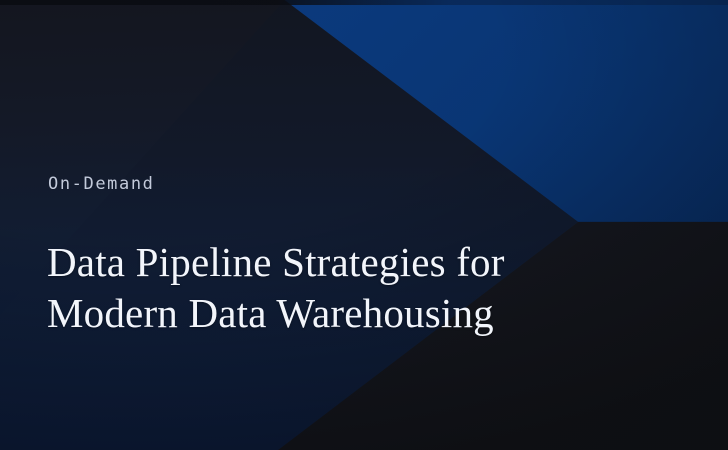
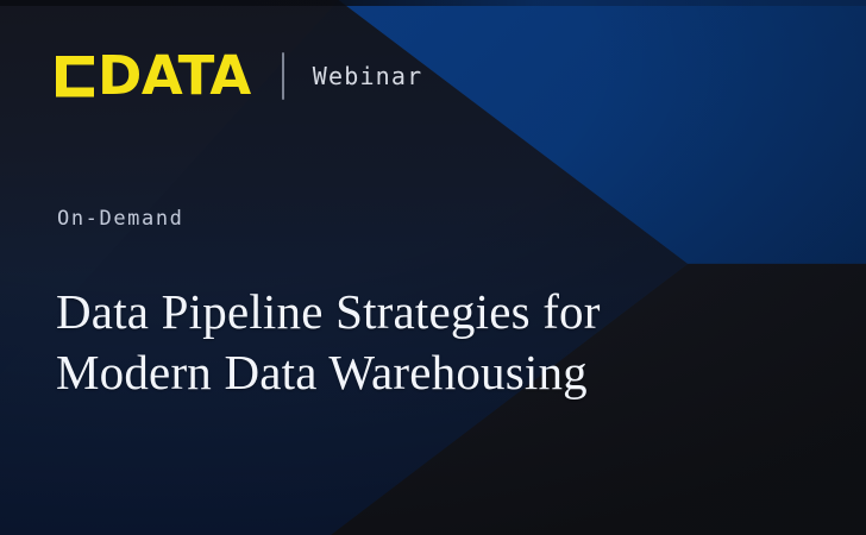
+ DATA
+ Webinar
  On-Demand
  Data Pipeline Strategies for
  Modern Data Warehousing
